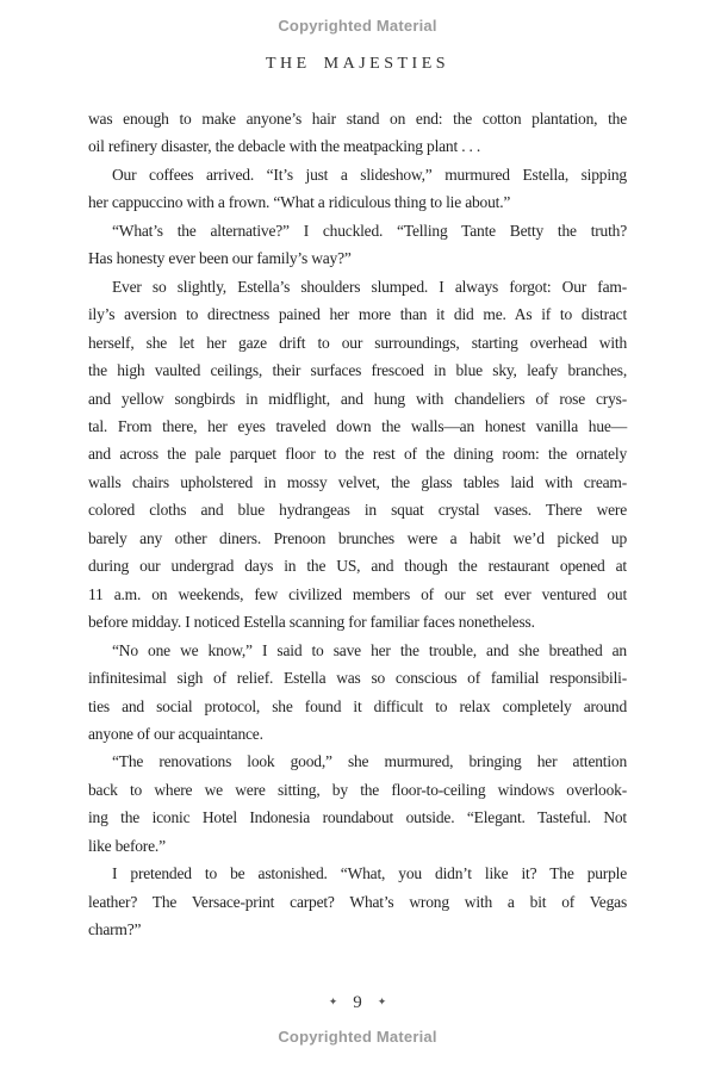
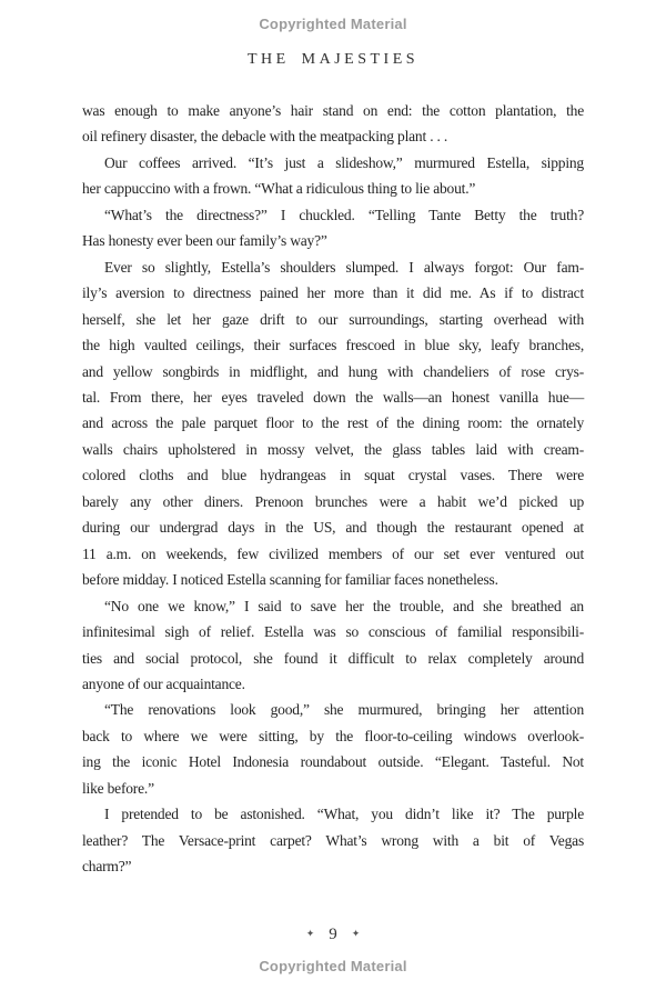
  Copyrighted Material
  THE MAJESTIES
  was enough to make anyone’s hair stand on end: the cotton plantation, the
  oil refinery disaster, the debacle with the meatpacking plant . . .
  Our coffees arrived. “It’s just a slideshow,” murmured Estella, sipping
  her cappuccino with a frown. “What a ridiculous thing to lie about.”
- “What’s the alternative?” I chuckled. “Telling Tante Betty the truth?
+ “What’s the directness?” I chuckled. “Telling Tante Betty the truth?
  Has honesty ever been our family’s way?”
  Ever so slightly, Estella’s shoulders slumped. I always forgot: Our fam-
  ily’s aversion to directness pained her more than it did me. As if to distract
  herself, she let her gaze drift to our surroundings, starting overhead with
  the high vaulted ceilings, their surfaces frescoed in blue sky, leafy branches,
  and yellow songbirds in midflight, and hung with chandeliers of rose crys-
  tal. From there, her eyes traveled down the walls—an honest vanilla hue—
  and across the pale parquet floor to the rest of the dining room: the ornately
  walls chairs upholstered in mossy velvet, the glass tables laid with cream-
  colored cloths and blue hydrangeas in squat crystal vases. There were
  barely any other diners. Prenoon brunches were a habit we’d picked up
  during our undergrad days in the US, and though the restaurant opened at
  11 a.m. on weekends, few civilized members of our set ever ventured out
  before midday. I noticed Estella scanning for familiar faces nonetheless.
  “No one we know,” I said to save her the trouble, and she breathed an
  infinitesimal sigh of relief. Estella was so conscious of familial responsibili-
  ties and social protocol, she found it difficult to relax completely around
  anyone of our acquaintance.
  “The renovations look good,” she murmured, bringing her attention
  back to where we were sitting, by the floor-to-ceiling windows overlook-
  ing the iconic Hotel Indonesia roundabout outside. “Elegant. Tasteful. Not
  like before.”
  I pretended to be astonished. “What, you didn’t like it? The purple
  leather? The Versace-print carpet? What’s wrong with a bit of Vegas
  charm?”
  ✦ 9 ✦
  Copyrighted Material
